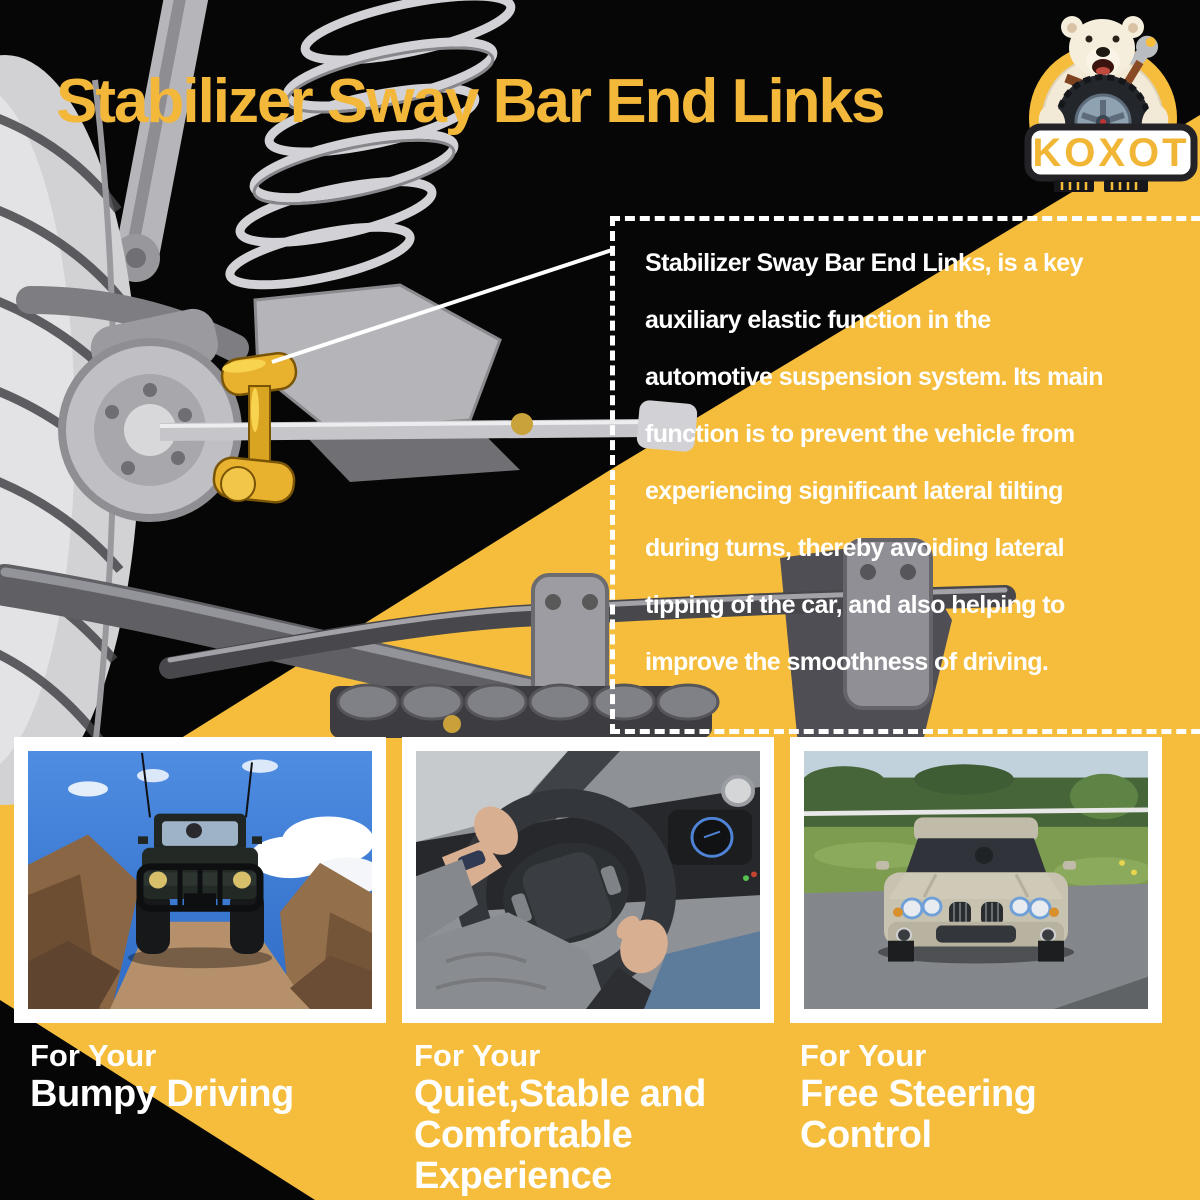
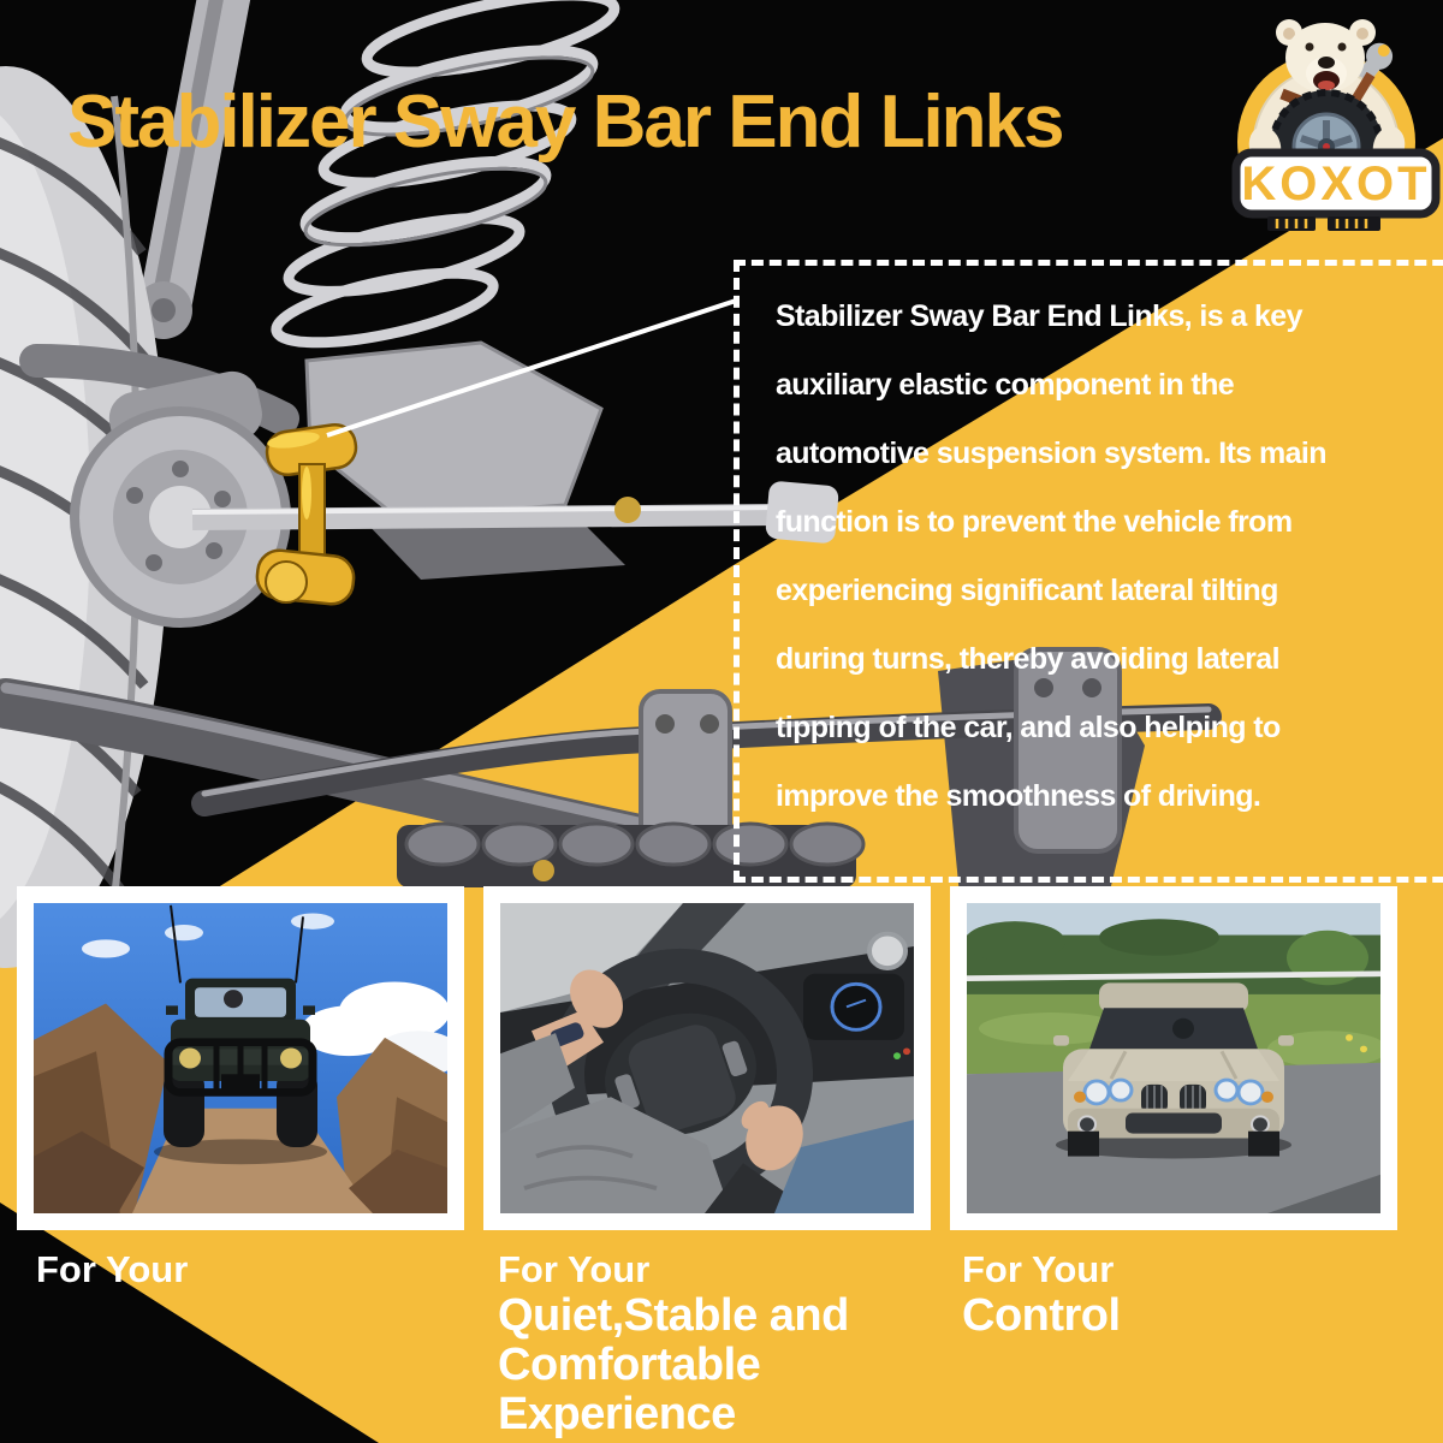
  Stabilizer Sway Bar End Links
  Stabilizer Sway Bar End Links, is a key
- auxiliary elastic function in the
+ auxiliary elastic component in the
  automotive suspension system. Its main
  function is to prevent the vehicle from
  experiencing significant lateral tilting
  during turns, thereby avoiding lateral
  tipping of the car, and also helping to
  improve the smoothness of driving.
  KOXOT
  For Your
- Bumpy Driving
  For Your
  Quiet,Stable and
  Comfortable
  Experience
  For Your
- Free Steering
  Control
